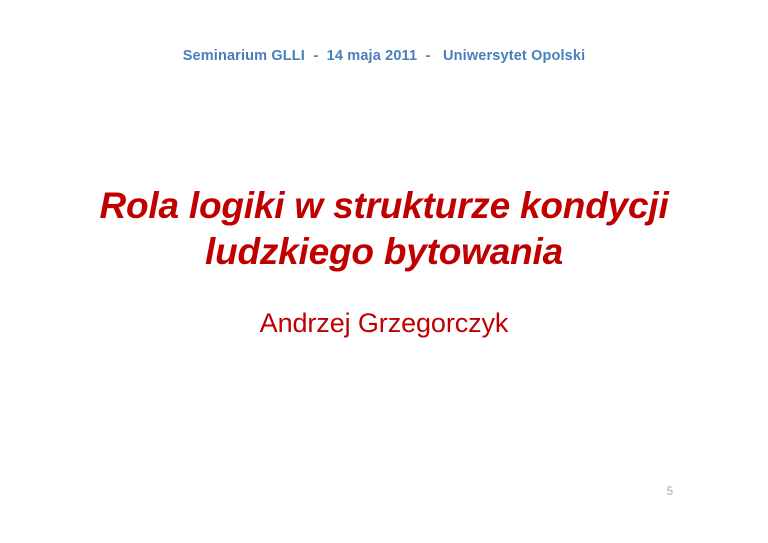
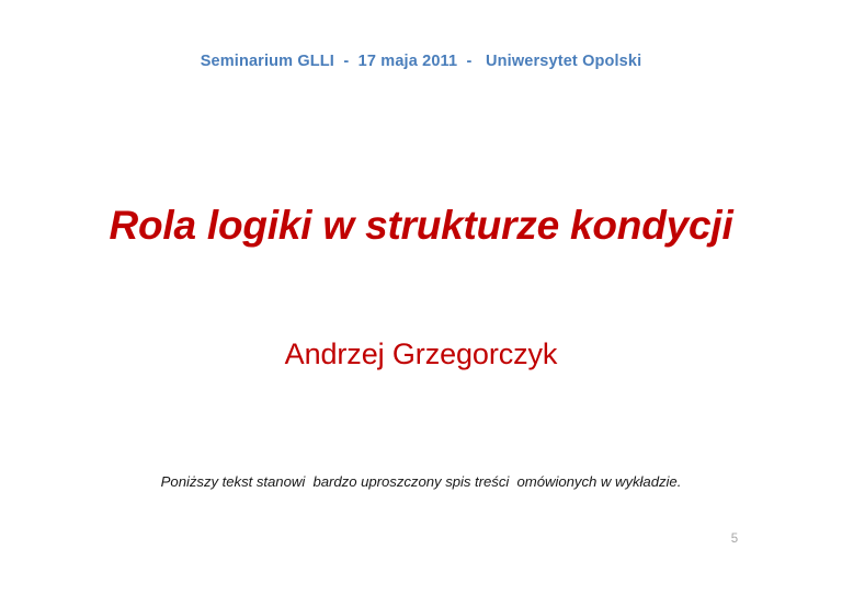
- Seminarium GLLI - 14 maja 2011 - Uniwersytet Opolski
+ Seminarium GLLI - 17 maja 2011 - Uniwersytet Opolski
  Rola logiki w strukturze kondycji
- ludzkiego bytowania
  Andrzej Grzegorczyk
+ Poniższy tekst stanowi bardzo uproszczony spis treści omówionych w wykładzie.
  5
